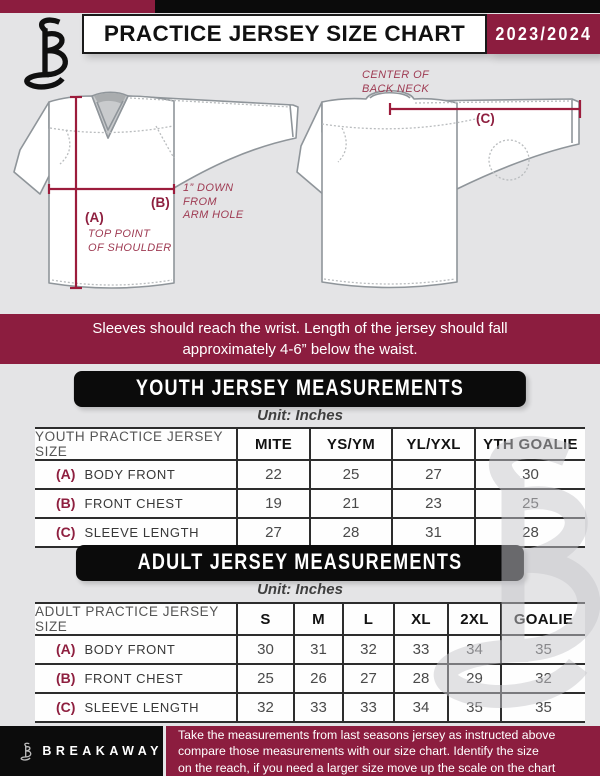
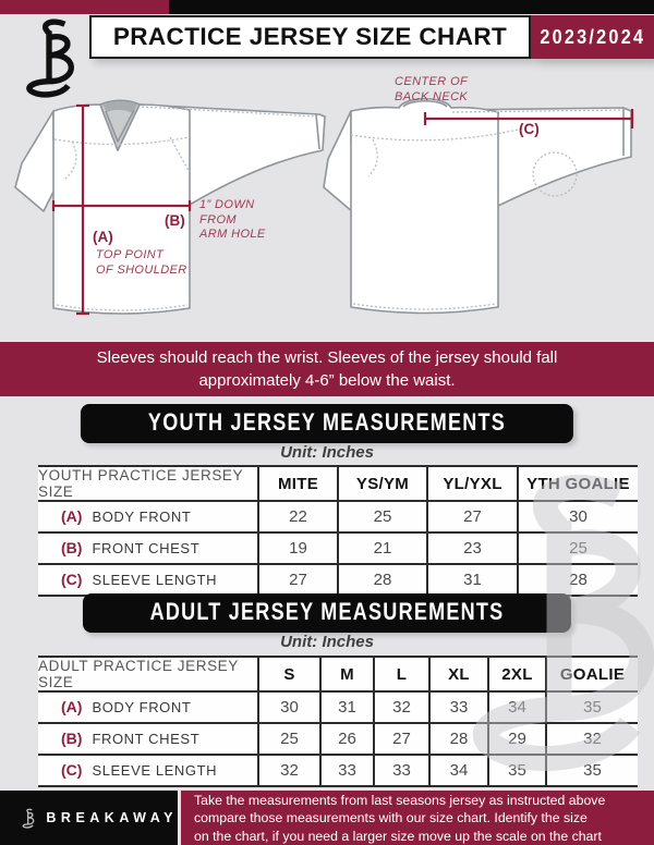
  PRACTICE JERSEY SIZE CHART
  2023/2024
  CENTER OF
  BACK NECK
  (C)
  (B)
  1” DOWN
  FROM
  ARM HOLE
  (A)
  TOP POINT
  OF SHOULDER
- Sleeves should reach the wrist. Length of the jersey should fall
+ Sleeves should reach the wrist. Sleeves of the jersey should fall
  approximately 4-6” below the waist.
  YOUTH JERSEY MEASUREMENTS
  Unit: Inches
  YOUTH PRACTICE JERSEY SIZE	MITE	YS/YM	YL/YXL	YTH GOALIE
  (A) BODY FRONT	22	25	27	30
  (B) FRONT CHEST	19	21	23	25
  (C) SLEEVE LENGTH	27	28	31	28
  ADULT JERSEY MEASUREMENTS
  Unit: Inches
  ADULT PRACTICE JERSEY SIZE	S	M	L	XL	2XL	GOALIE
  (A) BODY FRONT	30	31	32	33	34	35
  (B) FRONT CHEST	25	26	27	28	29	32
  (C) SLEEVE LENGTH	32	33	33	34	35	35
  BREAKAWAY
  Take the measurements from last seasons jersey as instructed above
  compare those measurements with our size chart. Identify the size
- on the reach, if you need a larger size move up the scale on the chart
+ on the chart, if you need a larger size move up the scale on the chart
